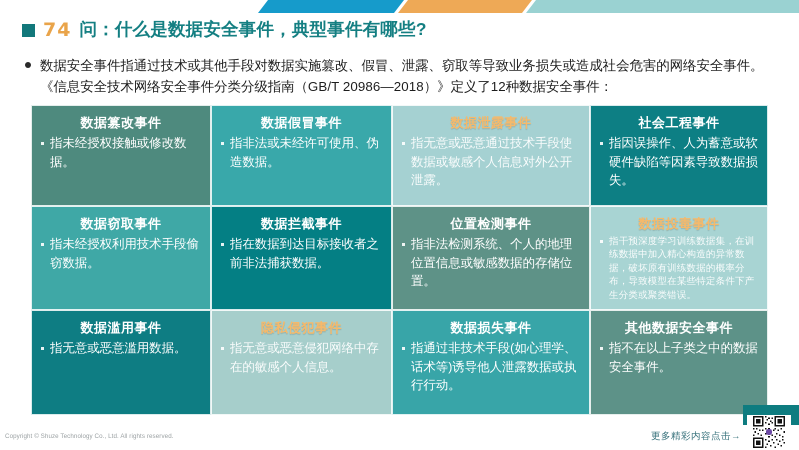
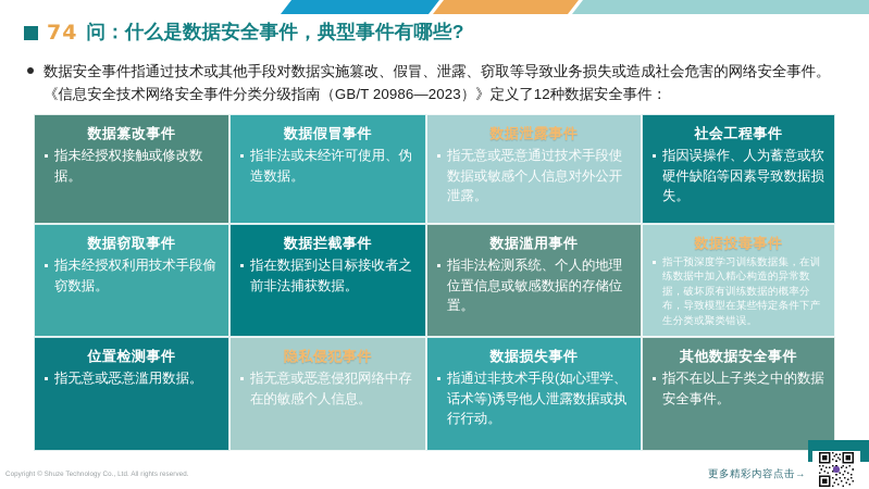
  74
  问：什么是数据安全事件，典型事件有哪些?
- 数据安全事件指通过技术或其他手段对数据实施篡改、假冒、泄露、窃取等导致业务损失或造成社会危害的网络安全事件。《信息安全技术网络安全事件分类分级指南（GB/T 20986—2018）》定义了12种数据安全事件：
+ 数据安全事件指通过技术或其他手段对数据实施篡改、假冒、泄露、窃取等导致业务损失或造成社会危害的网络安全事件。《信息安全技术网络安全事件分类分级指南（GB/T 20986—2023）》定义了12种数据安全事件：
  数据篡改事件
  指未经授权接触或修改数据。
  数据假冒事件
  指非法或未经许可使用、伪造数据。
  数据泄露事件
  指无意或恶意通过技术手段使数据或敏感个人信息对外公开泄露。
  社会工程事件
  指因误操作、人为蓄意或软硬件缺陷等因素导致数据损失。
  数据窃取事件
  指未经授权利用技术手段偷窃数据。
  数据拦截事件
  指在数据到达目标接收者之前非法捕获数据。
- 位置检测事件
+ 数据滥用事件
  指非法检测系统、个人的地理位置信息或敏感数据的存储位置。
  数据投毒事件
  指干预深度学习训练数据集，在训练数据中加入精心构造的异常数据，破坏原有训练数据的概率分布，导致模型在某些特定条件下产生分类或聚类错误。
- 数据滥用事件
+ 位置检测事件
  指无意或恶意滥用数据。
  隐私侵犯事件
  指无意或恶意侵犯网络中存在的敏感个人信息。
  数据损失事件
  指通过非技术手段(如心理学、话术等)诱导他人泄露数据或执行行动。
  其他数据安全事件
  指不在以上子类之中的数据安全事件。
  更多精彩内容点击→
